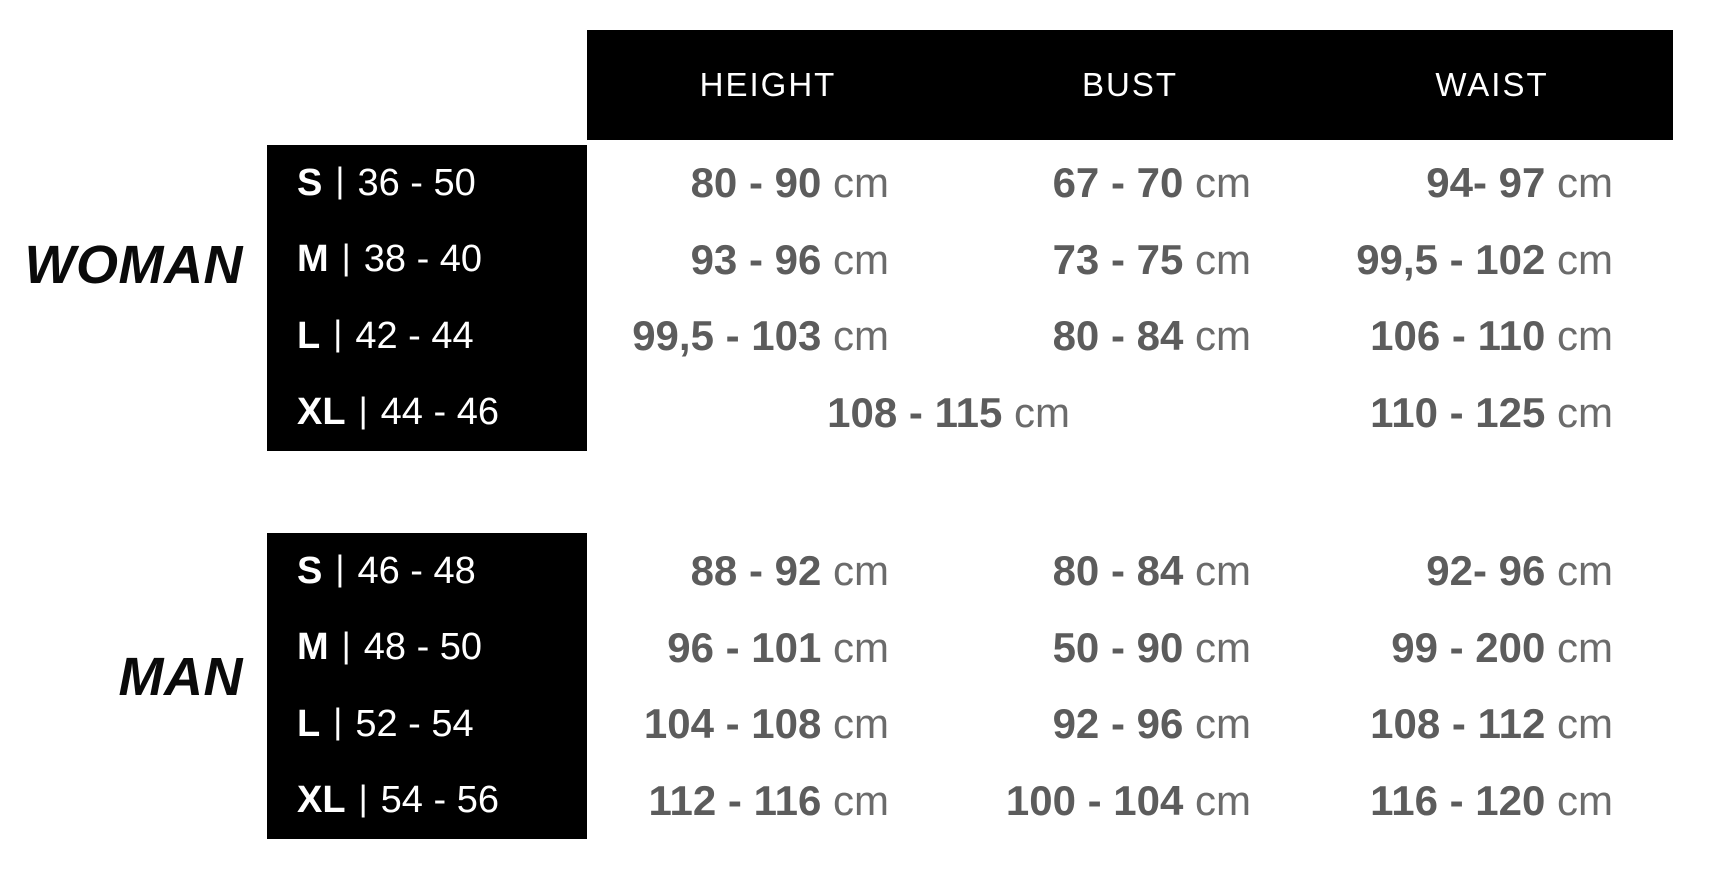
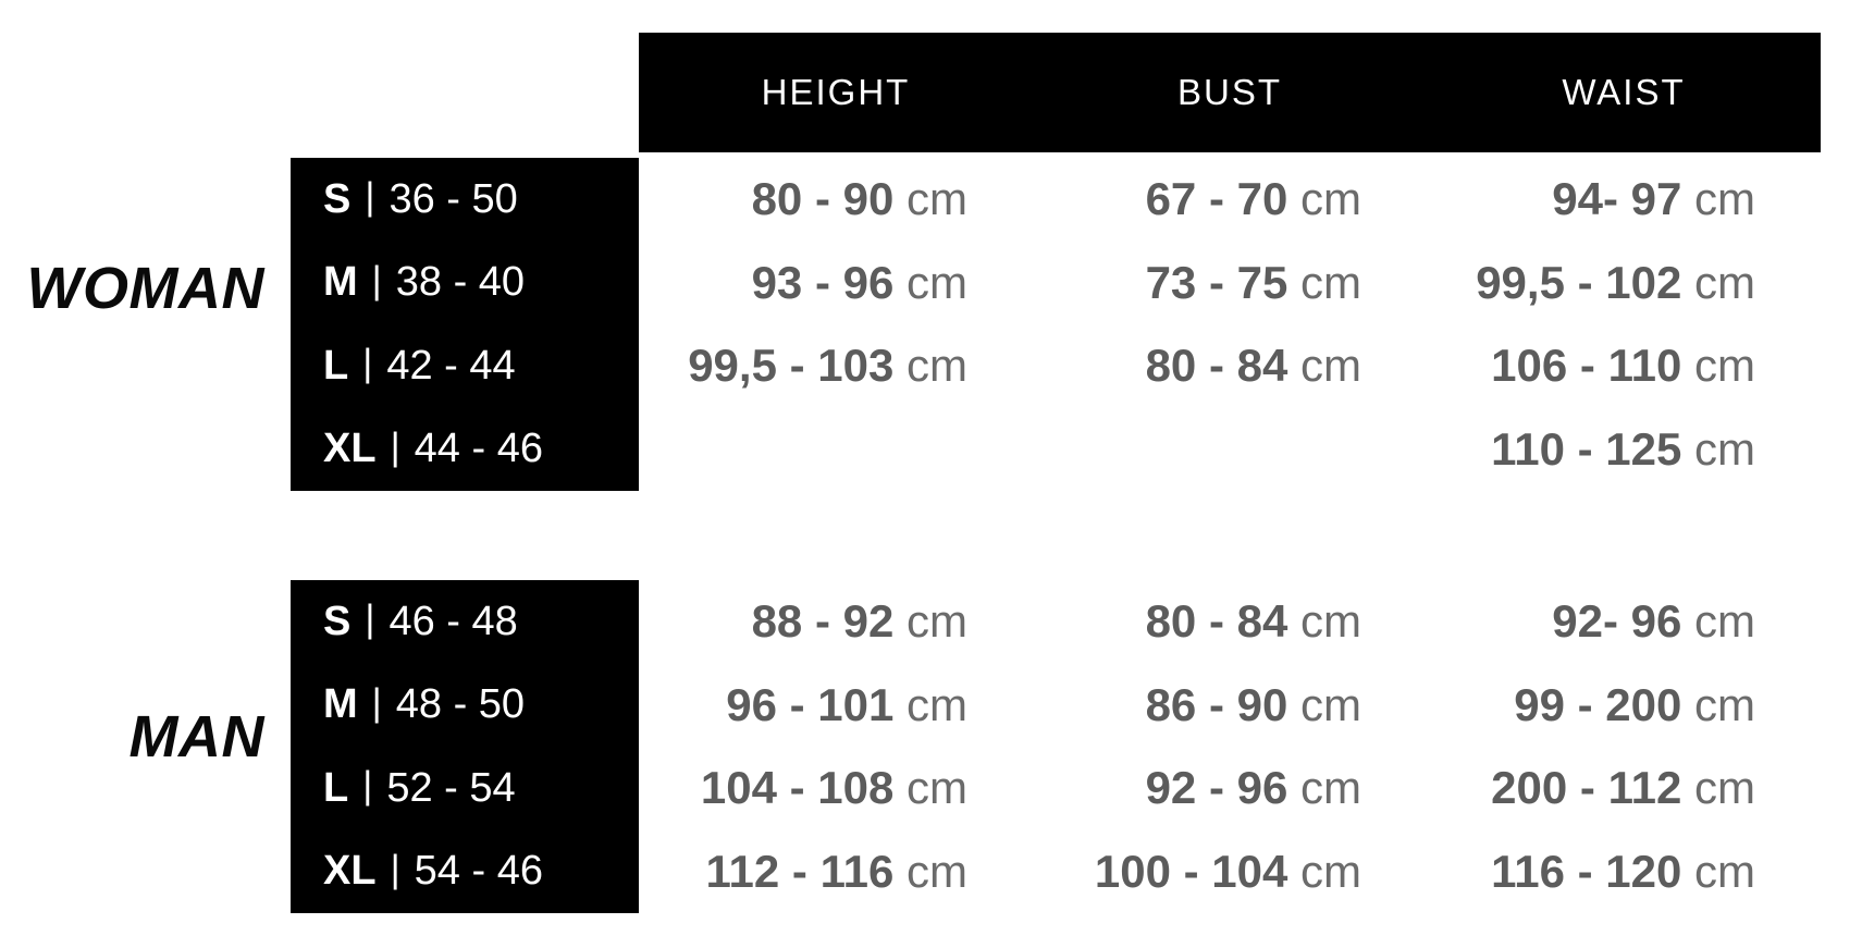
  HEIGHT
  BUST
  WAIST
  WOMAN
  MAN
  S
  |
  36 - 50
  M
  |
  38 - 40
  L
  |
  42 - 44
  XL
  |
  44 - 46
  S
  |
  46 - 48
  M
  |
  48 - 50
  L
  |
  52 - 54
  XL
  |
- 54 - 56
+ 54 - 46
  80 - 90 cm
  67 - 70 cm
  94- 97 cm
  93 - 96 cm
  73 - 75 cm
  99,5 - 102 cm
  99,5 - 103 cm
  80 - 84 cm
  106 - 110 cm
- 108 - 115 cm
  110 - 125 cm
  88 - 92 cm
  80 - 84 cm
  92- 96 cm
  96 - 101 cm
- 50 - 90 cm
+ 86 - 90 cm
  99 - 200 cm
  104 - 108 cm
  92 - 96 cm
- 108 - 112 cm
+ 200 - 112 cm
  112 - 116 cm
  100 - 104 cm
  116 - 120 cm
